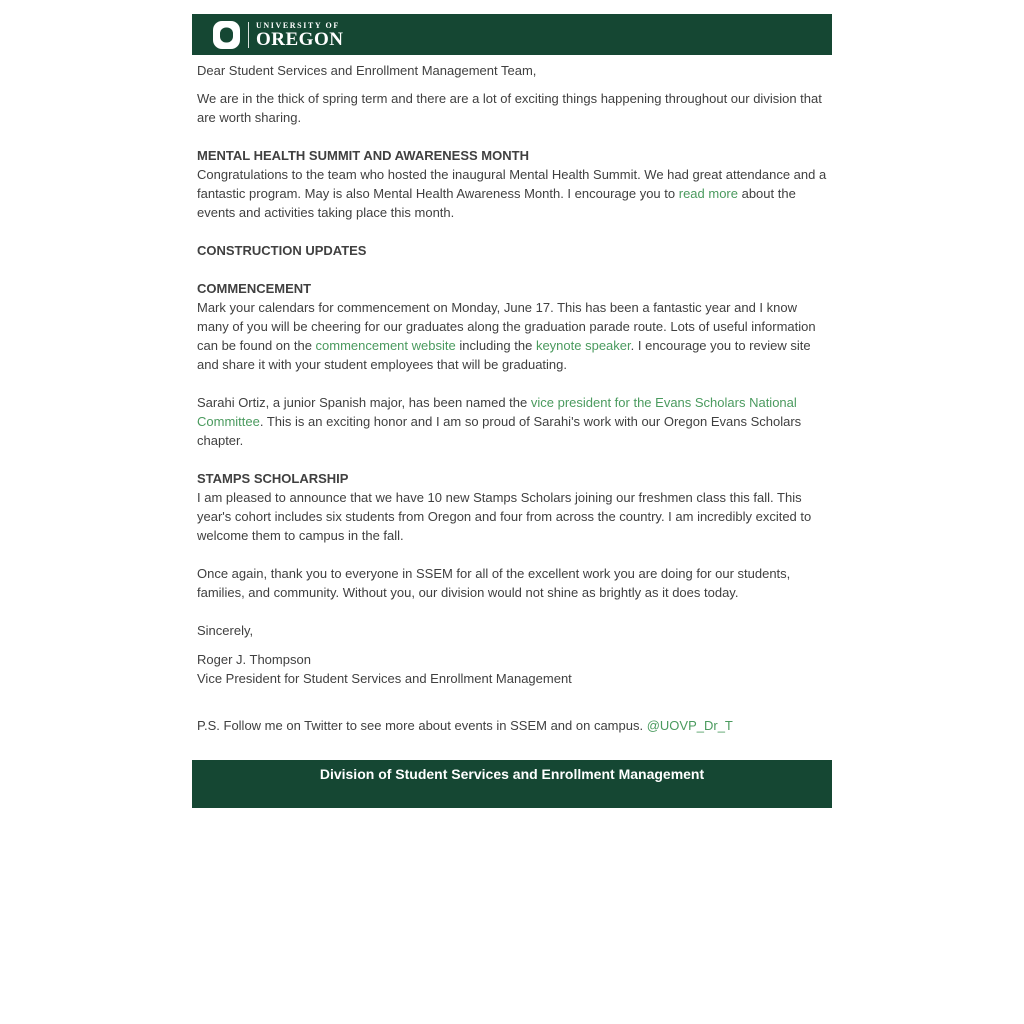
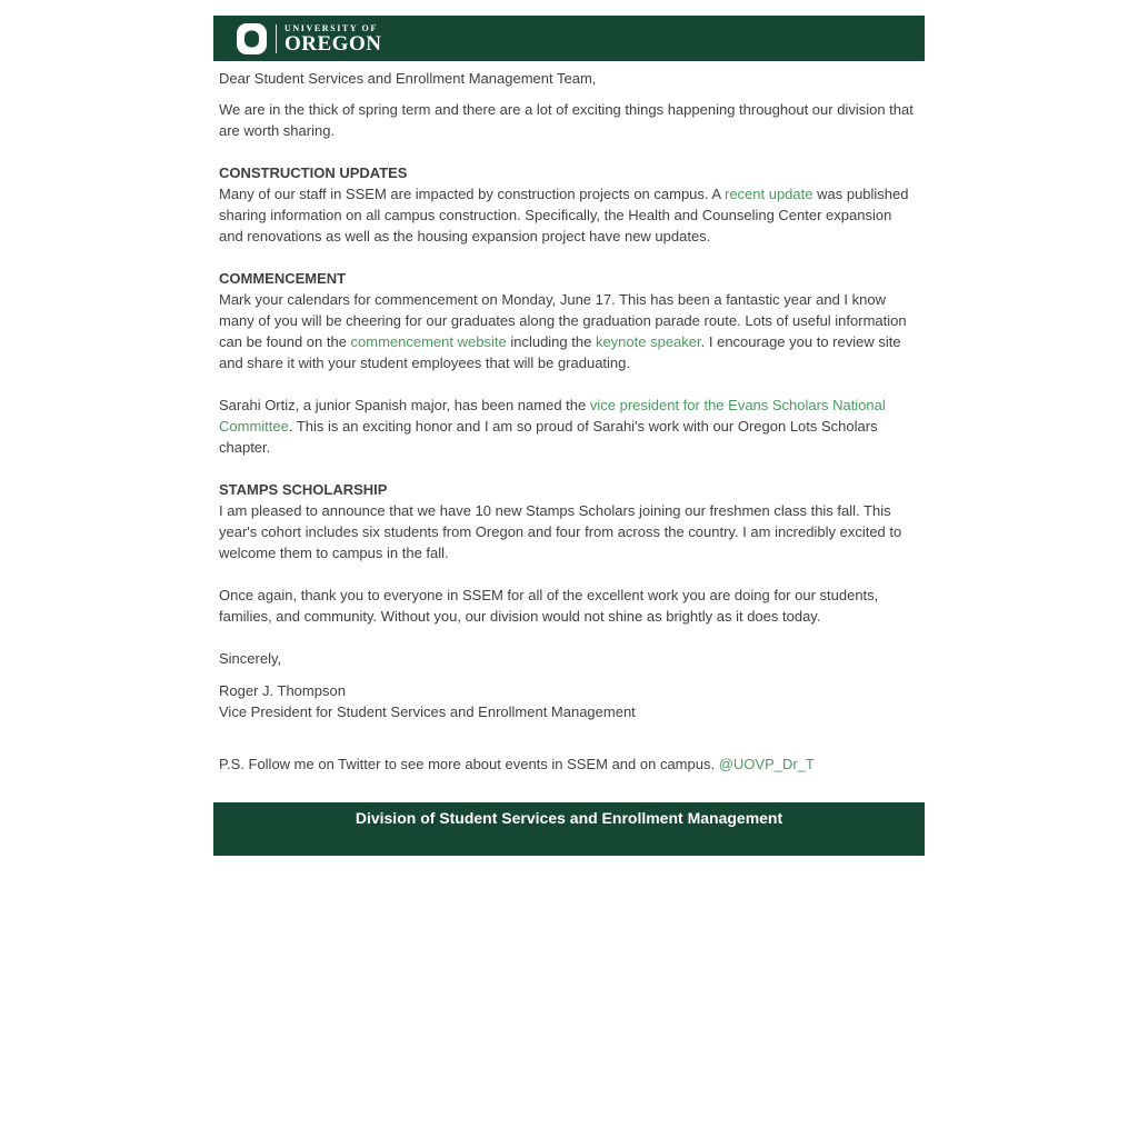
  UNIVERSITY OF
  OREGON
  Dear Student Services and Enrollment Management Team,
  We are in the thick of spring term and there are a lot of exciting things happening throughout our division that are worth sharing.
- MENTAL HEALTH SUMMIT AND AWARENESS MONTH
- Congratulations to the team who hosted the inaugural Mental Health Summit. We had great attendance and a fantastic program. May is also Mental Health Awareness Month. I encourage you to read more about the events and activities taking place this month.
  CONSTRUCTION UPDATES
+ Many of our staff in SSEM are impacted by construction projects on campus. A recent update was published sharing information on all campus construction. Specifically, the Health and Counseling Center expansion and renovations as well as the housing expansion project have new updates.
  COMMENCEMENT
  Mark your calendars for commencement on Monday, June 17. This has been a fantastic year and I know many of you will be cheering for our graduates along the graduation parade route. Lots of useful information can be found on the commencement website including the keynote speaker. I encourage you to review site and share it with your student employees that will be graduating.
- Sarahi Ortiz, a junior Spanish major, has been named the vice president for the Evans Scholars National Committee. This is an exciting honor and I am so proud of Sarahi's work with our Oregon Evans Scholars chapter.
+ Sarahi Ortiz, a junior Spanish major, has been named the vice president for the Evans Scholars National Committee. This is an exciting honor and I am so proud of Sarahi's work with our Oregon Lots Scholars chapter.
  STAMPS SCHOLARSHIP
  I am pleased to announce that we have 10 new Stamps Scholars joining our freshmen class this fall. This year's cohort includes six students from Oregon and four from across the country. I am incredibly excited to welcome them to campus in the fall.
  Once again, thank you to everyone in SSEM for all of the excellent work you are doing for our students, families, and community. Without you, our division would not shine as brightly as it does today.
  Sincerely,
  Roger J. Thompson
  Vice President for Student Services and Enrollment Management
  P.S. Follow me on Twitter to see more about events in SSEM and on campus. @UOVP_Dr_T
  Division of Student Services and Enrollment Management
